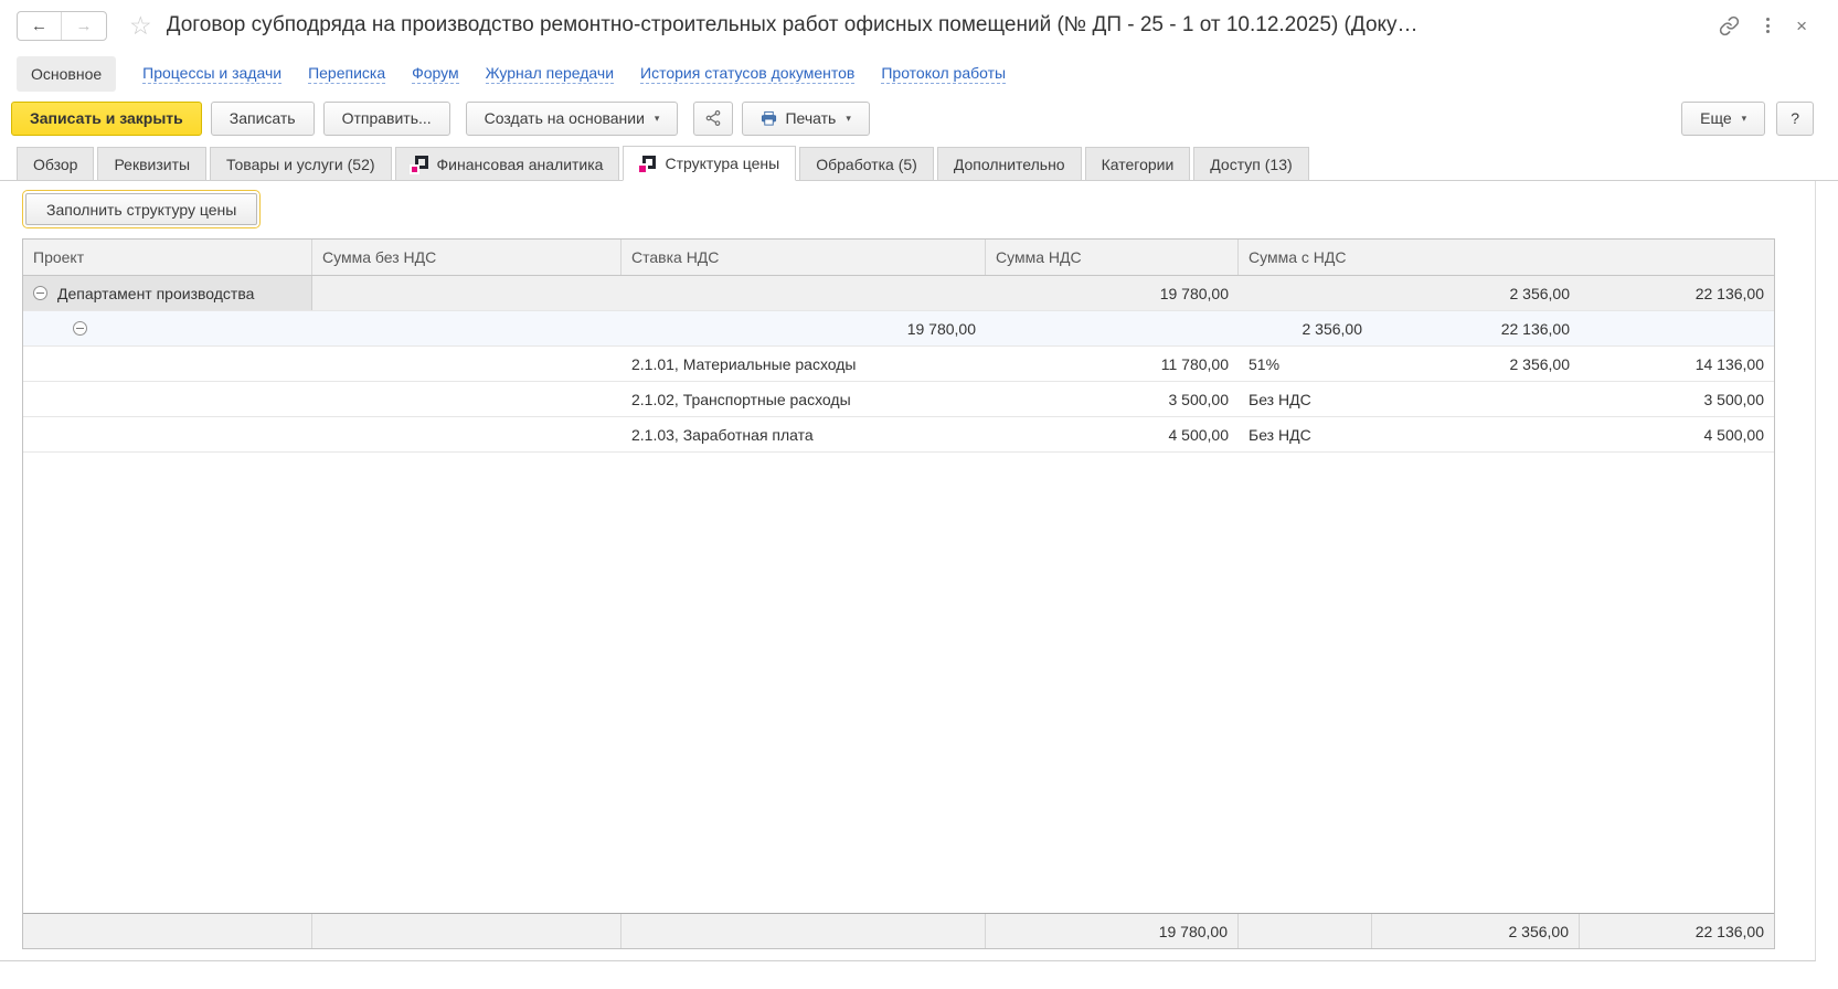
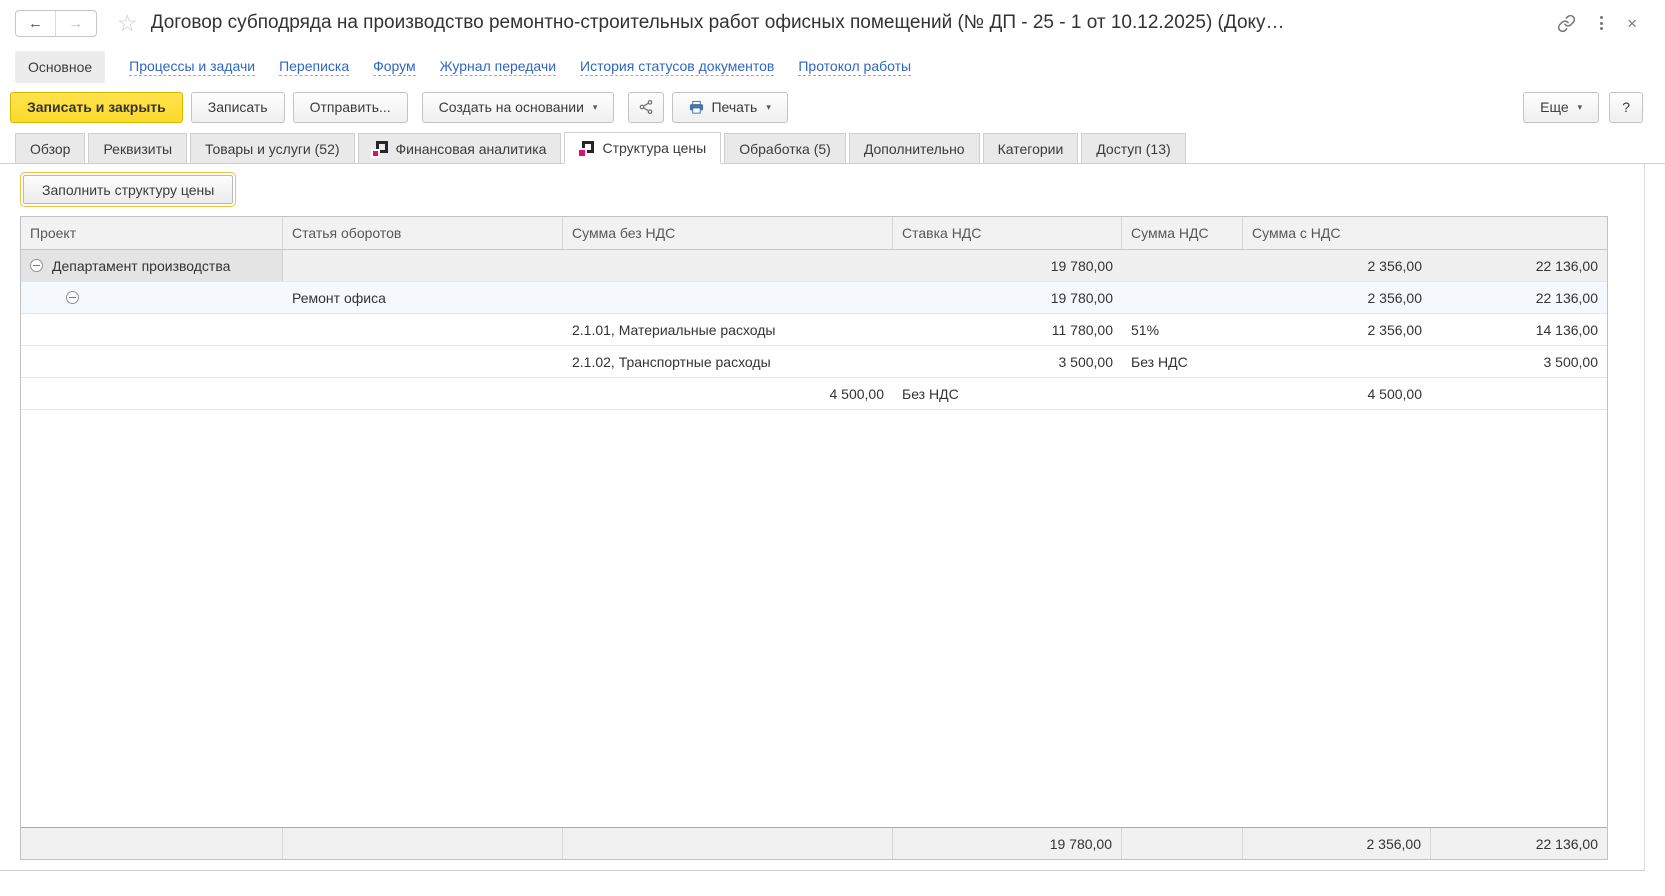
  ←
  →
  ☆
  Договор субподряда на производство ремонтно-строительных работ офисных помещений (№ ДП - 25 - 1 от 10.12.2025) (Доку…
  ×
  Основное
  Процессы и задачи
  Переписка
  Форум
  Журнал передачи
  История статусов документов
  Протокол работы
  Записать и закрыть
  Записать
  Отправить...
  Создать на основании
  ▾
  Печать
  ▾
  Еще
  ▾
  ?
  Обзор
  Реквизиты
  Товары и услуги (52)
  Финансовая аналитика
  Структура цены
  Обработка (5)
  Дополнительно
  Категории
  Доступ (13)
  Заполнить структуру цены
  Проект
+ Статья оборотов
  Сумма без НДС
  Ставка НДС
  Сумма НДС
  Сумма с НДС
  Департамент производства
  19 780,00
  2 356,00
  22 136,00
+ Ремонт офиса
  19 780,00
  2 356,00
  22 136,00
  2.1.01, Материальные расходы
  11 780,00
  51%
  2 356,00
  14 136,00
  2.1.02, Транспортные расходы
  3 500,00
  Без НДС
  3 500,00
- 2.1.03, Заработная плата
  4 500,00
  Без НДС
  4 500,00
  19 780,00
  2 356,00
  22 136,00
